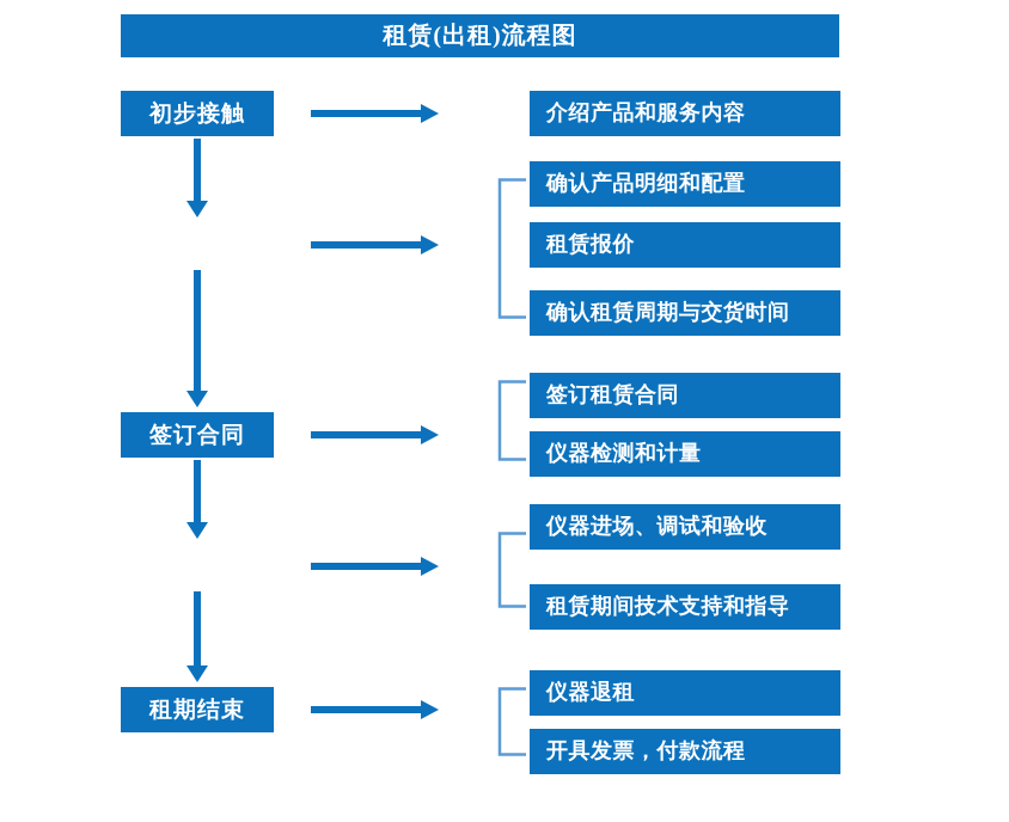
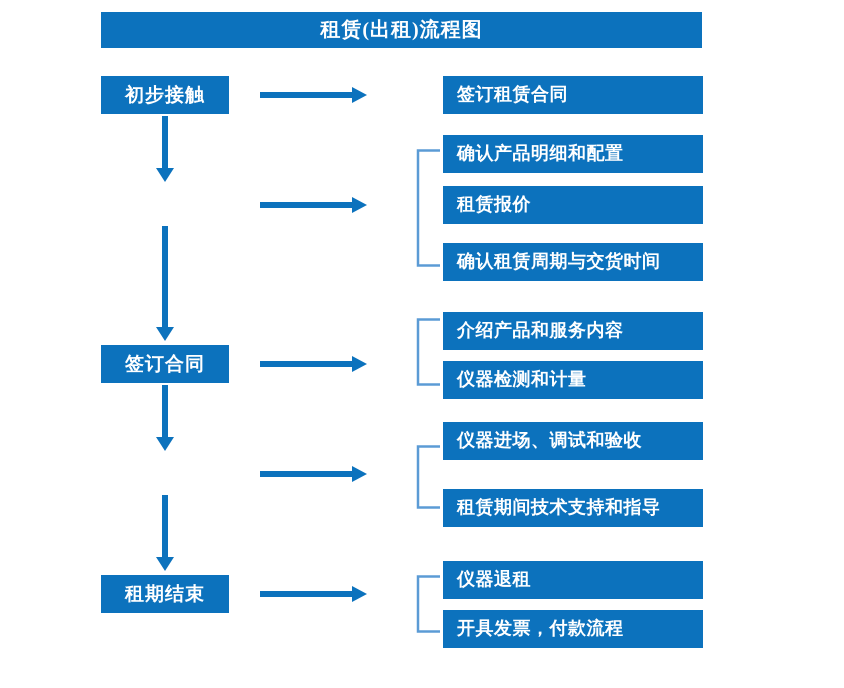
  租赁(出租)流程图
  初步接触
  签订合同
  租期结束
- 介绍产品和服务内容
+ 签订租赁合同
  确认产品明细和配置
  租赁报价
  确认租赁周期与交货时间
- 签订租赁合同
+ 介绍产品和服务内容
  仪器检测和计量
  仪器进场、调试和验收
  租赁期间技术支持和指导
  仪器退租
  开具发票，付款流程
